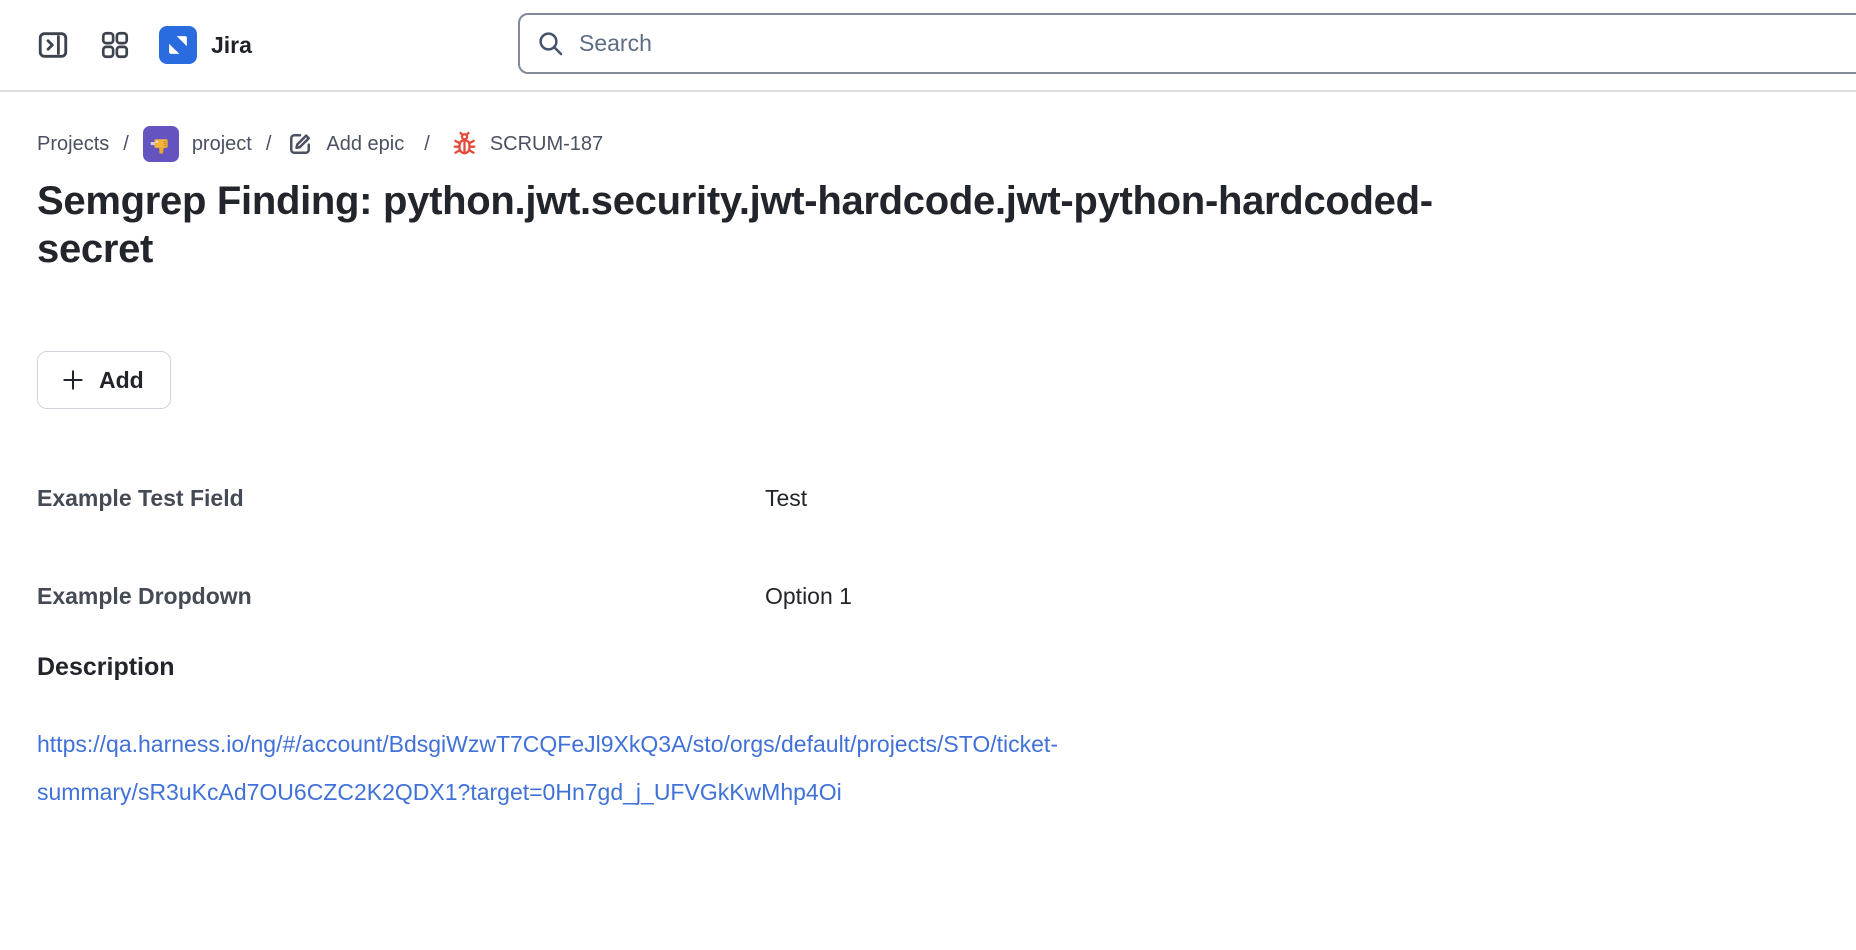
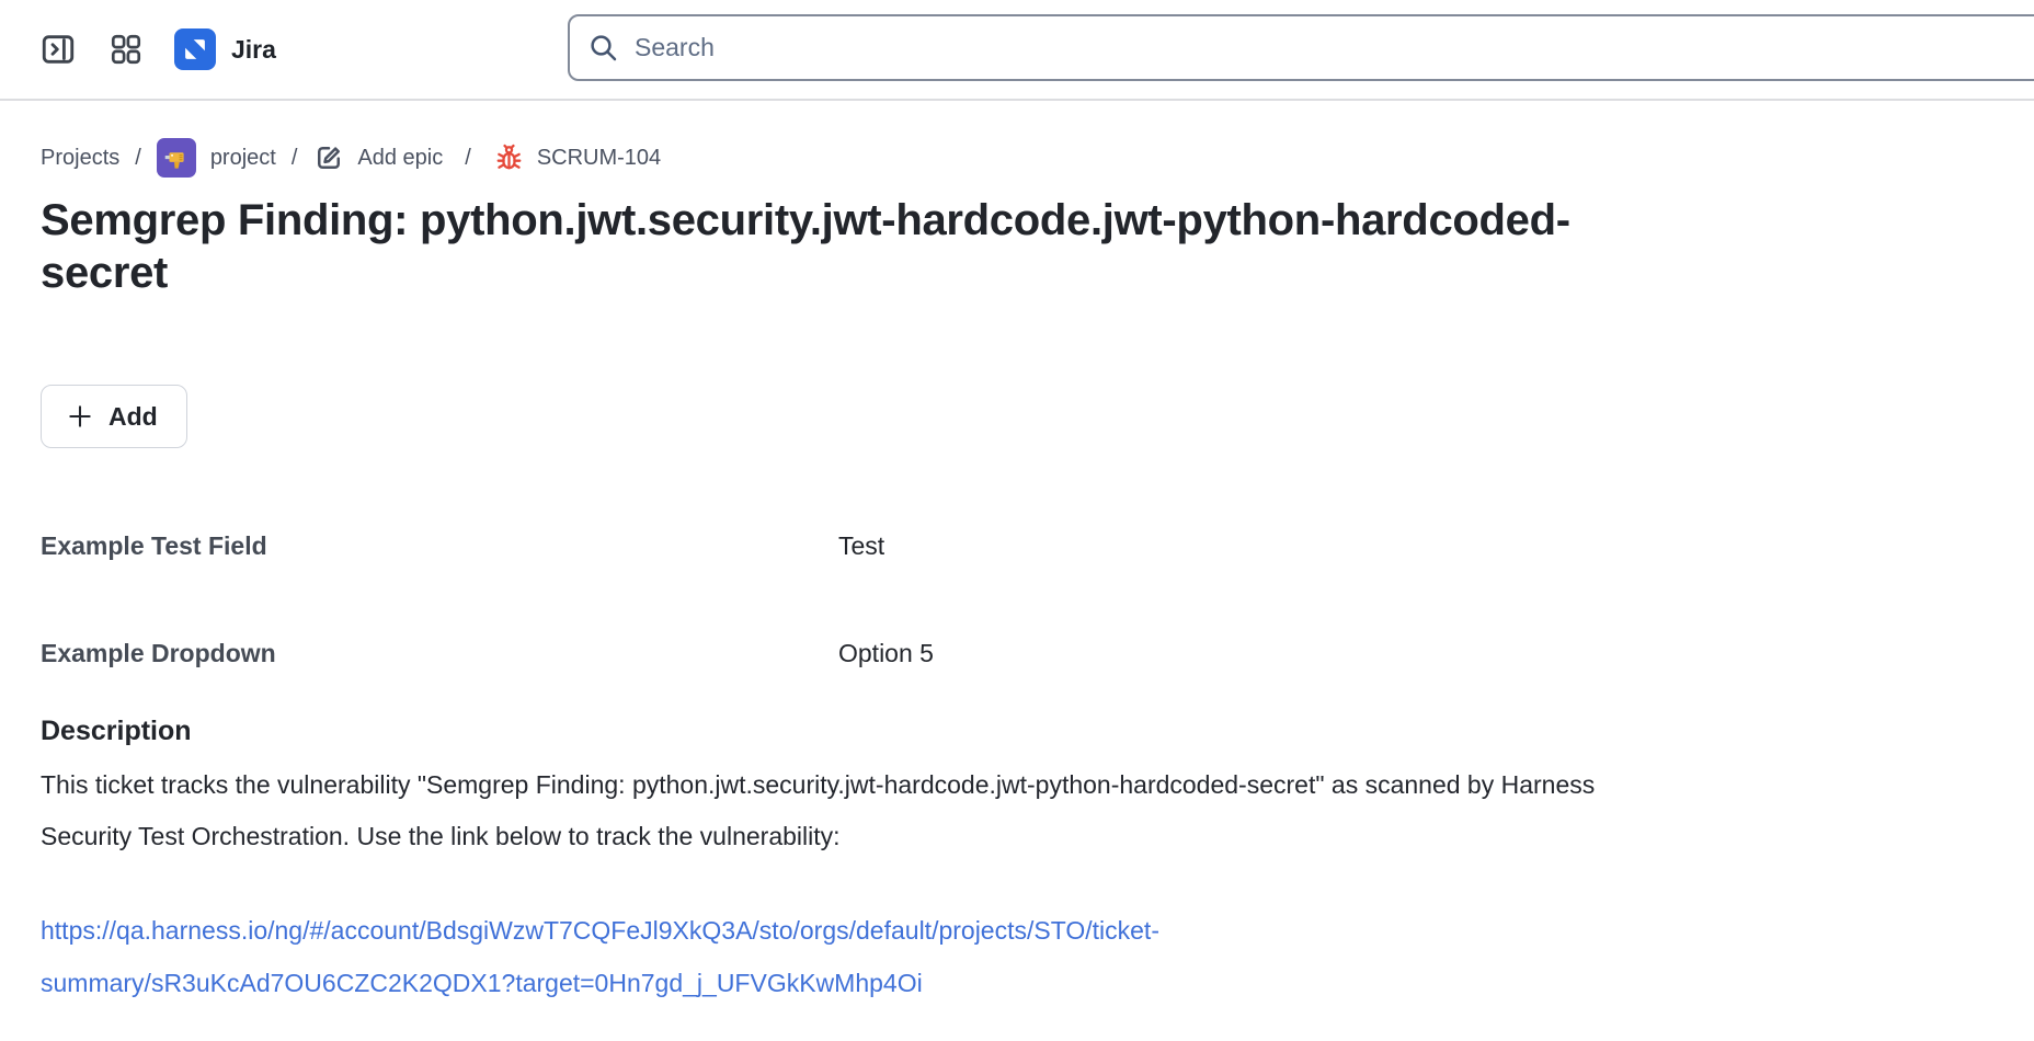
  Jira
  Search
  Projects
  /
  project
  /
  Add epic
  /
- SCRUM-187
+ SCRUM-104
  Semgrep Finding: python.jwt.security.jwt-hardcode.jwt-python-hardcoded-secret
  Add
  Example Test Field
  Test
  Example Dropdown
- Option 1
+ Option 5
  Description
+ This ticket tracks the vulnerability "Semgrep Finding: python.jwt.security.jwt-hardcode.jwt-python-hardcoded-secret" as scanned by Harness Security Test Orchestration. Use the link below to track the vulnerability:
  https://qa.harness.io/ng/#/account/BdsgiWzwT7CQFeJl9XkQ3A/sto/orgs/default/projects/STO/ticket-summary/sR3uKcAd7OU6CZC2K2QDX1?target=0Hn7gd_j_UFVGkKwMhp4Oi
